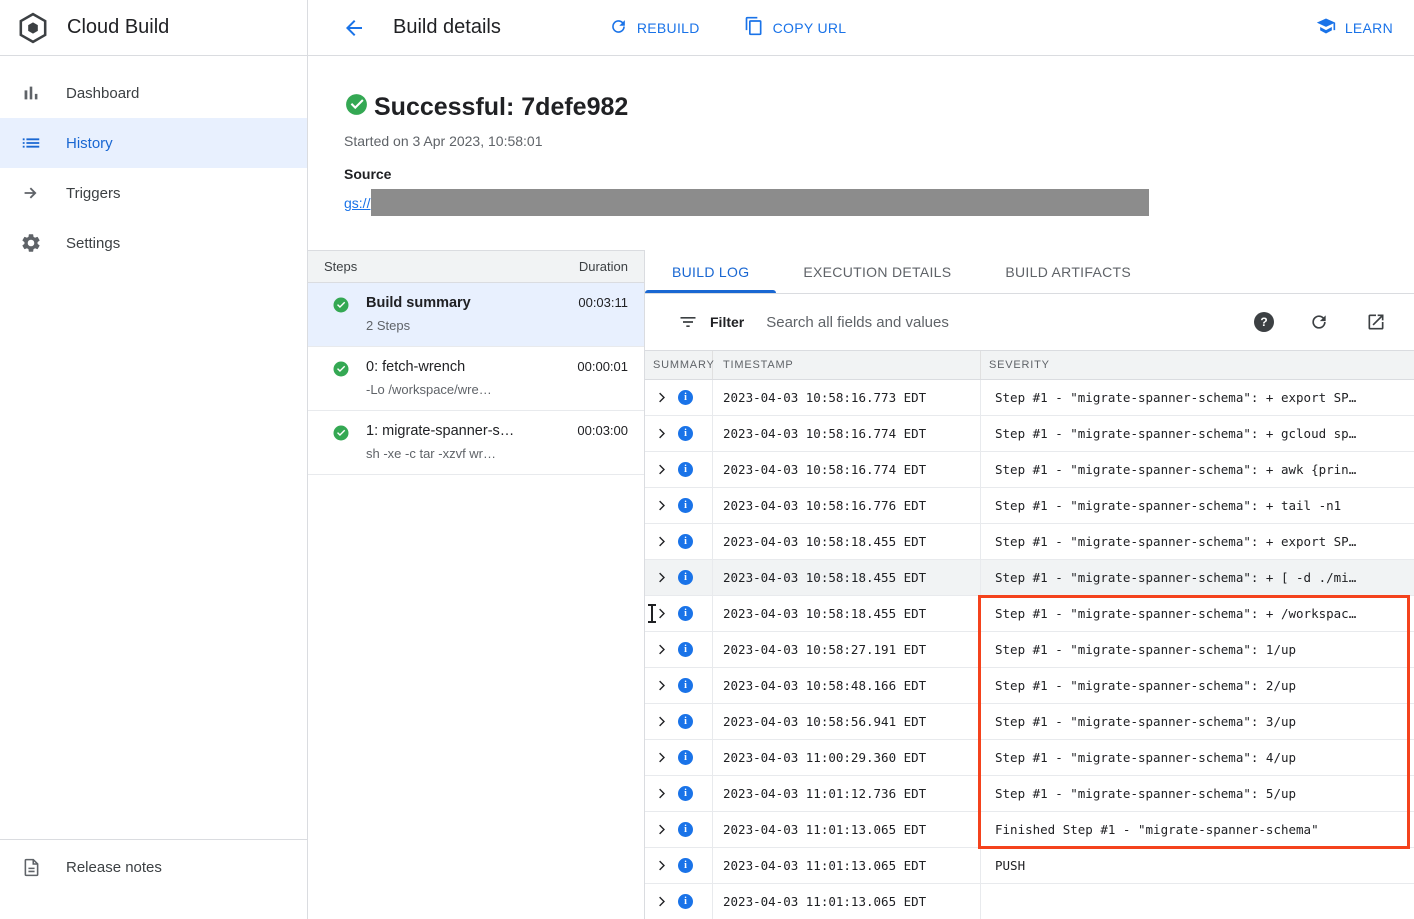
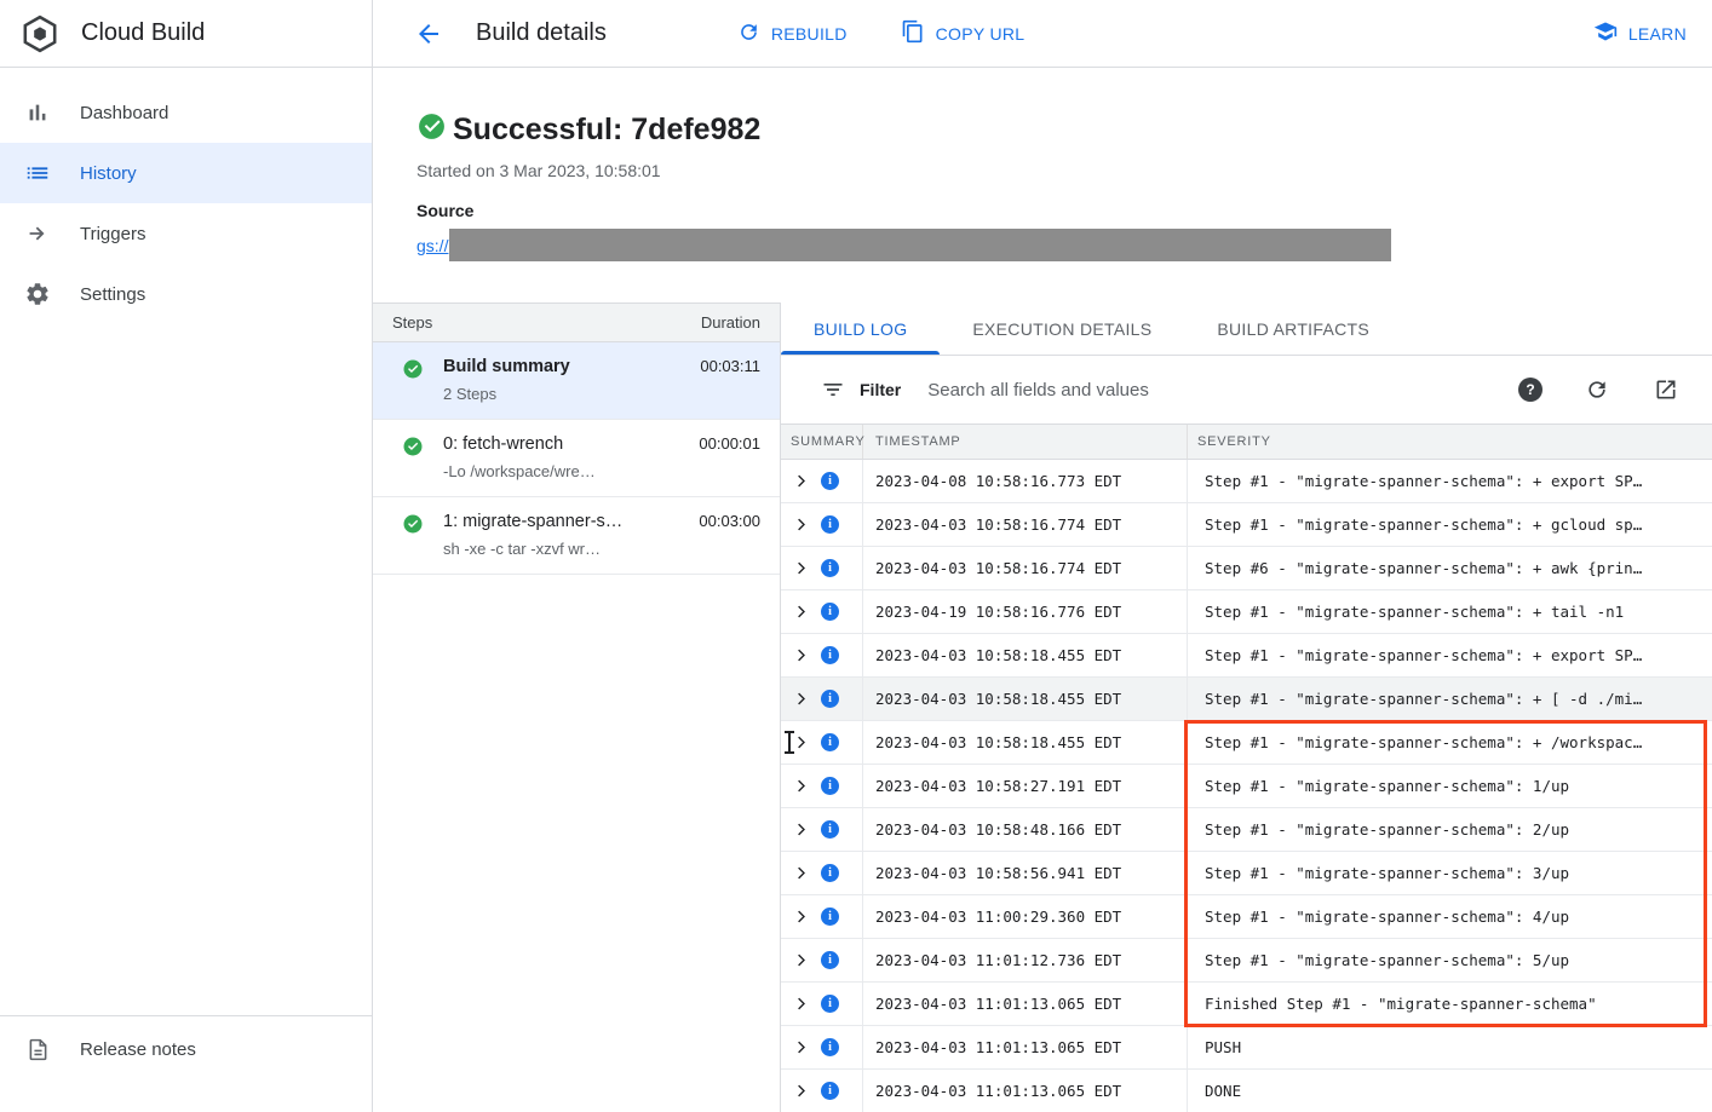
  Cloud Build
  Dashboard
  History
  Triggers
  Settings
  Release notes
  Build details
  REBUILD
  COPY URL
  LEARN
  Successful: 7defe982
- Started on 3 Apr 2023, 10:58:01
+ Started on 3 Mar 2023, 10:58:01
  Source
  gs://
  Steps
  Duration
  Build summary
  2 Steps
  00:03:11
  0: fetch-wrench
  -Lo /workspace/wre…
  00:00:01
  1: migrate-spanner-s…
  sh -xe -c tar -xzvf wr…
  00:03:00
  BUILD LOG
  EXECUTION DETAILS
  BUILD ARTIFACTS
  Filter
  Search all fields and values
  ?
  SUMMARY
  TIMESTAMP
  SEVERITY
  i
- 2023-04-03 10:58:16.773 EDT
+ 2023-04-08 10:58:16.773 EDT
  Step #1 - "migrate-spanner-schema": + export SP…
  i
  2023-04-03 10:58:16.774 EDT
  Step #1 - "migrate-spanner-schema": + gcloud sp…
  i
  2023-04-03 10:58:16.774 EDT
- Step #1 - "migrate-spanner-schema": + awk {prin…
+ Step #6 - "migrate-spanner-schema": + awk {prin…
  i
- 2023-04-03 10:58:16.776 EDT
+ 2023-04-19 10:58:16.776 EDT
  Step #1 - "migrate-spanner-schema": + tail -n1
  i
  2023-04-03 10:58:18.455 EDT
  Step #1 - "migrate-spanner-schema": + export SP…
  i
  2023-04-03 10:58:18.455 EDT
  Step #1 - "migrate-spanner-schema": + [ -d ./mi…
  i
  2023-04-03 10:58:18.455 EDT
  Step #1 - "migrate-spanner-schema": + /workspac…
  i
  2023-04-03 10:58:27.191 EDT
  Step #1 - "migrate-spanner-schema": 1/up
  i
  2023-04-03 10:58:48.166 EDT
  Step #1 - "migrate-spanner-schema": 2/up
  i
  2023-04-03 10:58:56.941 EDT
  Step #1 - "migrate-spanner-schema": 3/up
  i
  2023-04-03 11:00:29.360 EDT
  Step #1 - "migrate-spanner-schema": 4/up
  i
  2023-04-03 11:01:12.736 EDT
  Step #1 - "migrate-spanner-schema": 5/up
  i
  2023-04-03 11:01:13.065 EDT
  Finished Step #1 - "migrate-spanner-schema"
  i
  2023-04-03 11:01:13.065 EDT
  PUSH
  i
  2023-04-03 11:01:13.065 EDT
+ DONE
